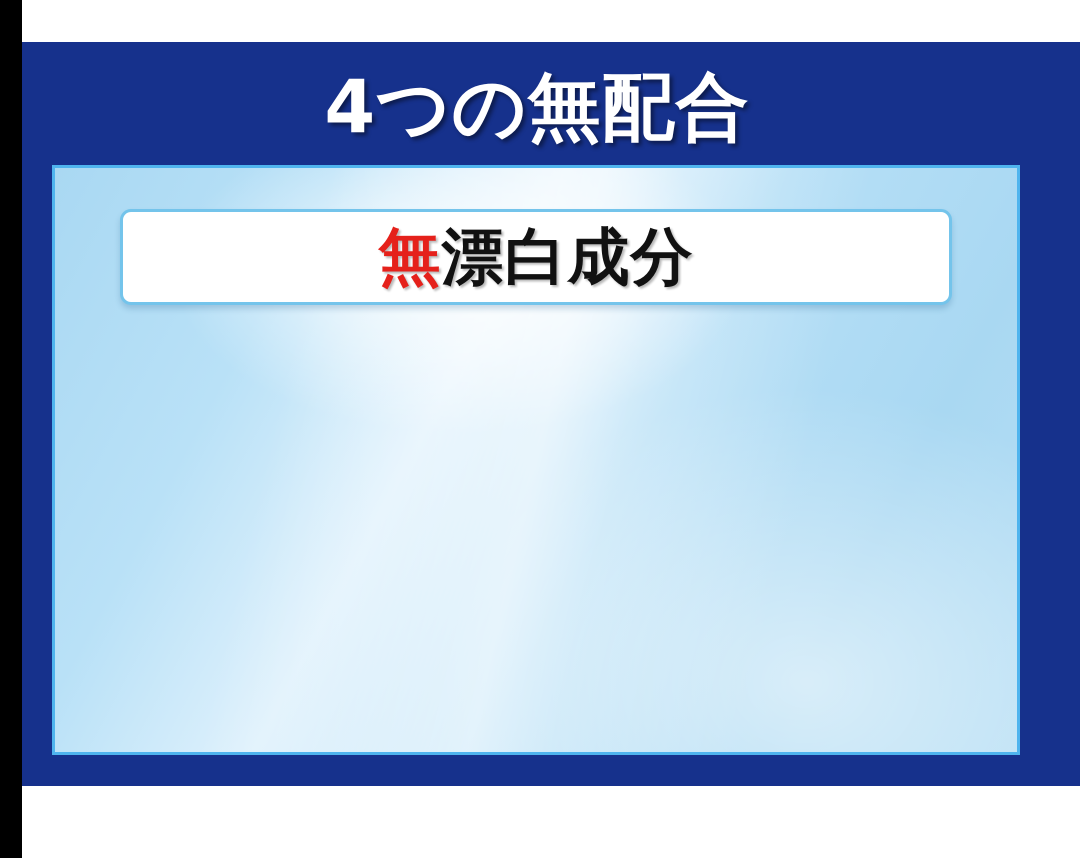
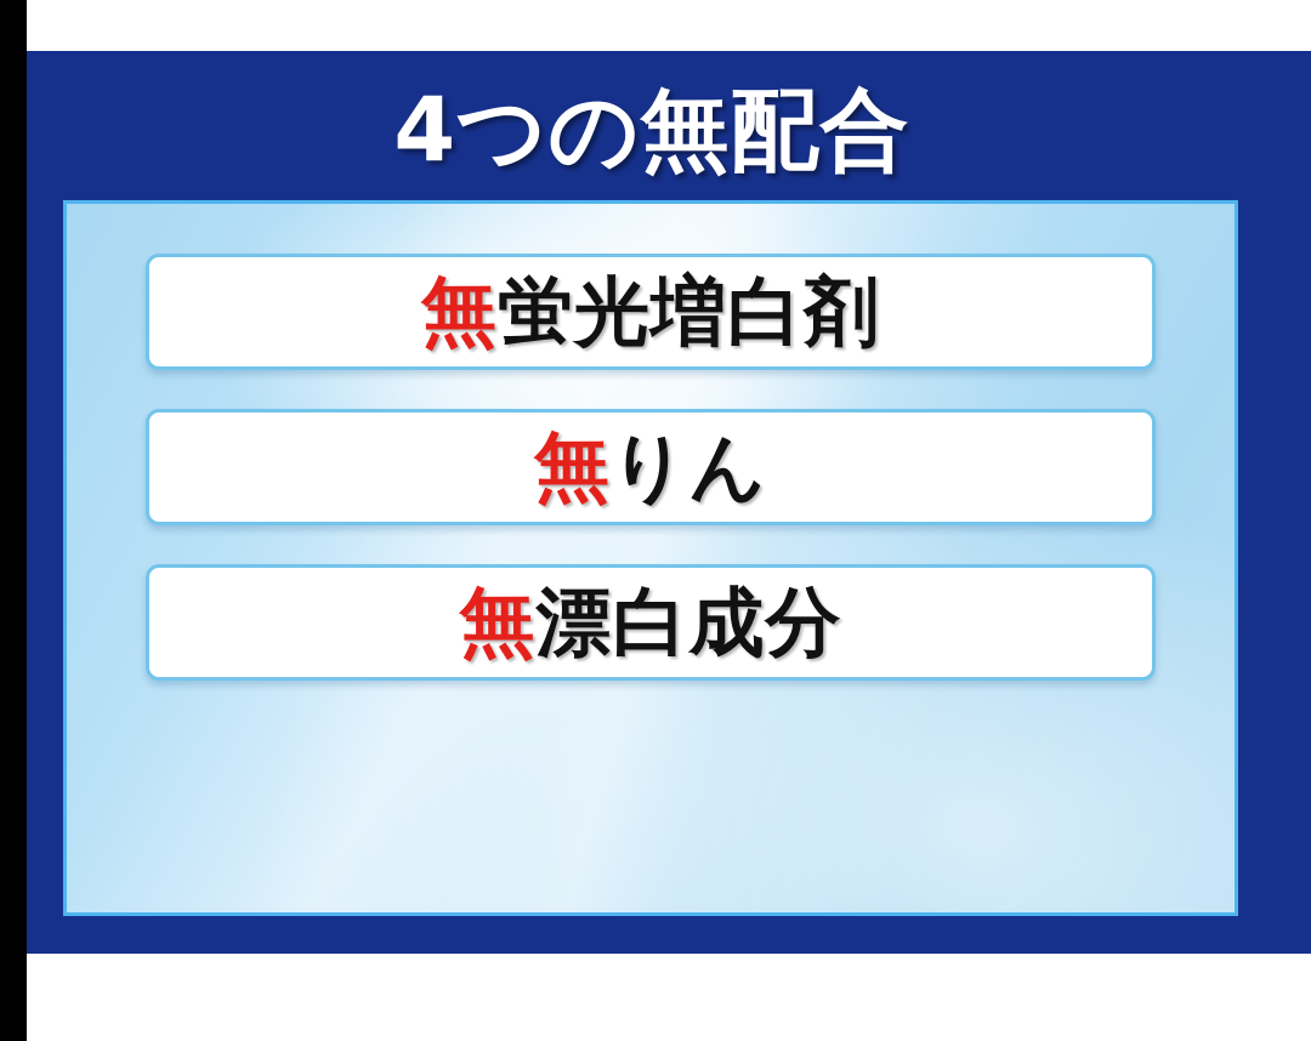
  4つの無配合
+ 無蛍光増白剤
+ 無りん
  無漂白成分
